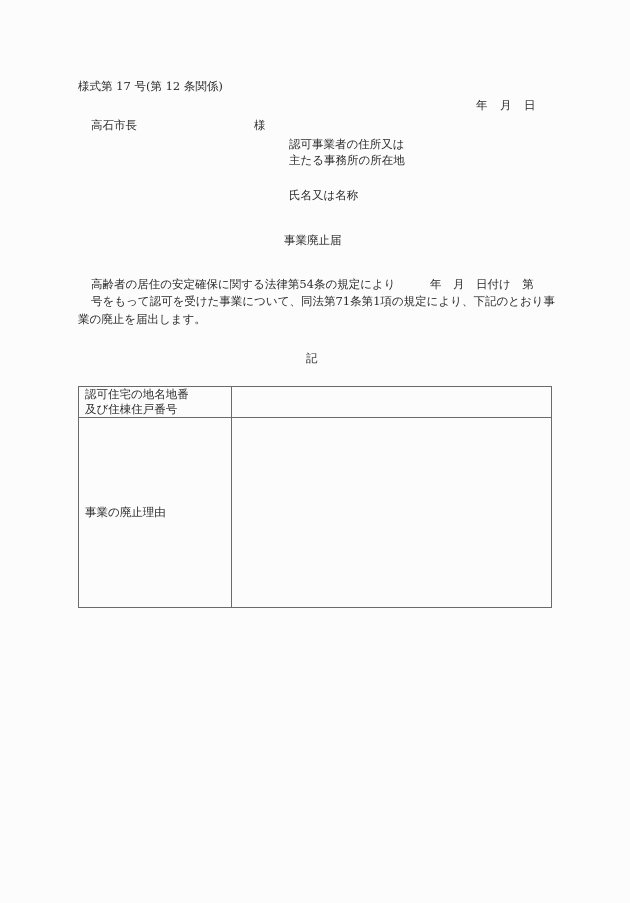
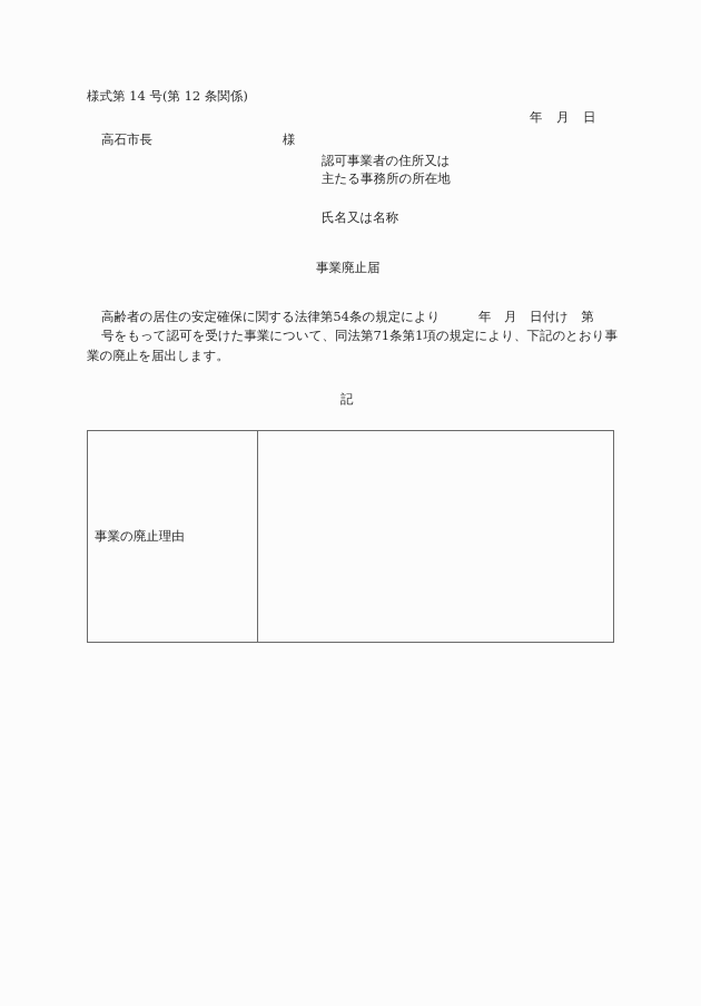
- 様式第 17 号(第 12 条関係)
+ 様式第 14 号(第 12 条関係)
  年
  月
  日
  高石市長
  様
  認可事業者の住所又は
  主たる事務所の所在地
  氏名又は名称
  事業廃止届
  高齢者の居住の安定確保に関する法律第54条の規定により
  年 月 日付け 第
  号をもって認可を受けた事業について、同法第71条第1項の規定により、下記のとおり事
  業の廃止を届出します。
  記
- 認可住宅の地名地番 及び住棟住戸番号
  事業の廃止理由
